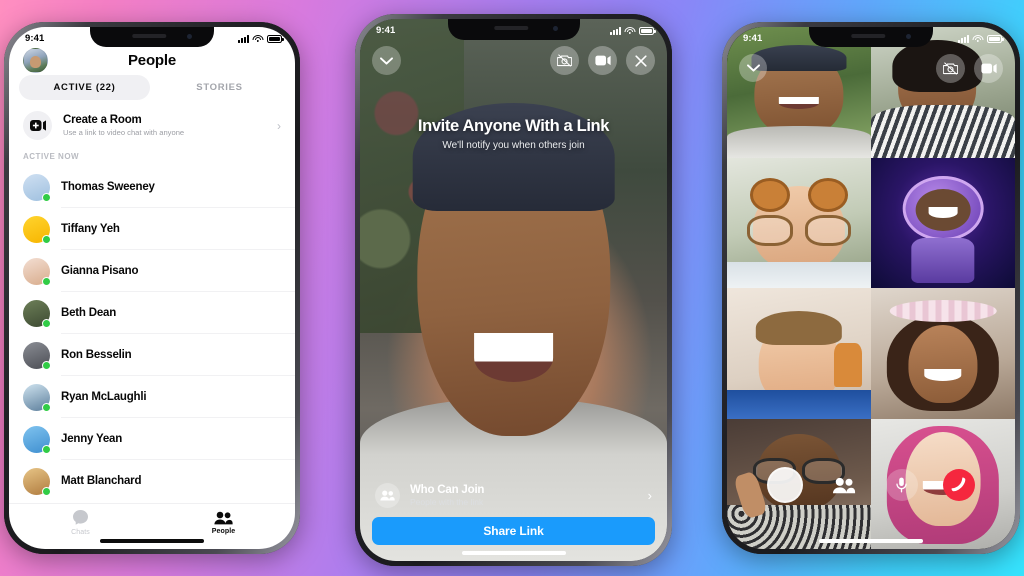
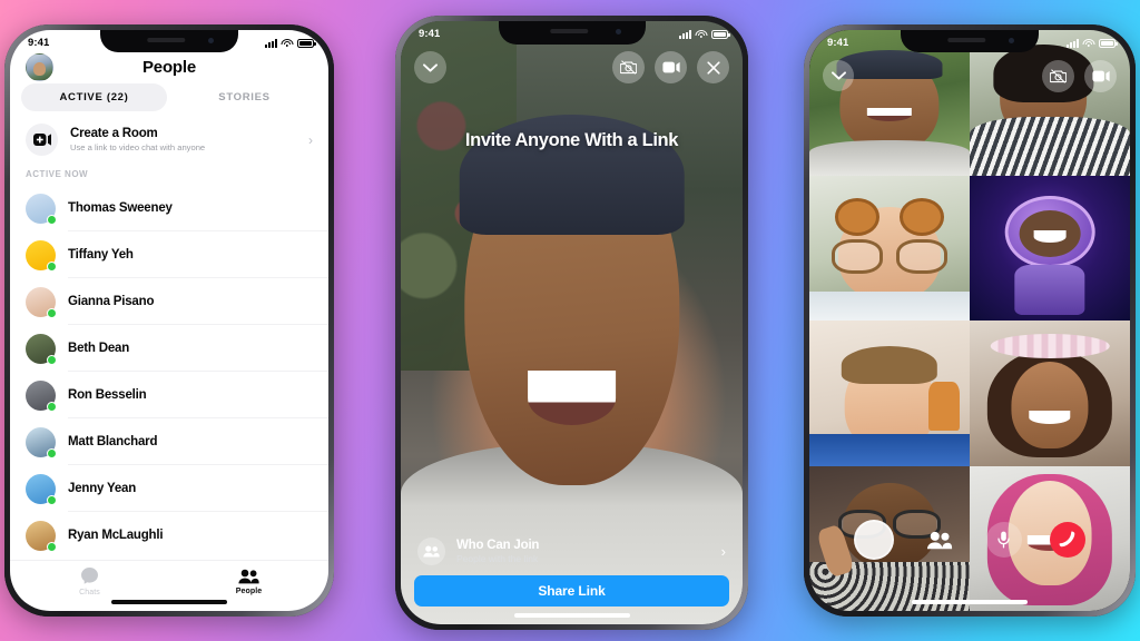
  9:41
  People
  ACTIVE (22)
  STORIES
  Create a Room
  Use a link to video chat with anyone
  ›
  ACTIVE NOW
  Thomas Sweeney
  Tiffany Yeh
  Gianna Pisano
  Beth Dean
  Ron Besselin
- Ryan McLaughli
+ Matt Blanchard
  Jenny Yean
- Matt Blanchard
+ Ryan McLaughli
  9:41
  Invite Anyone With a Link
- We'll notify you when others join
  Who Can Join
  ›
  Share Link
  9:41
